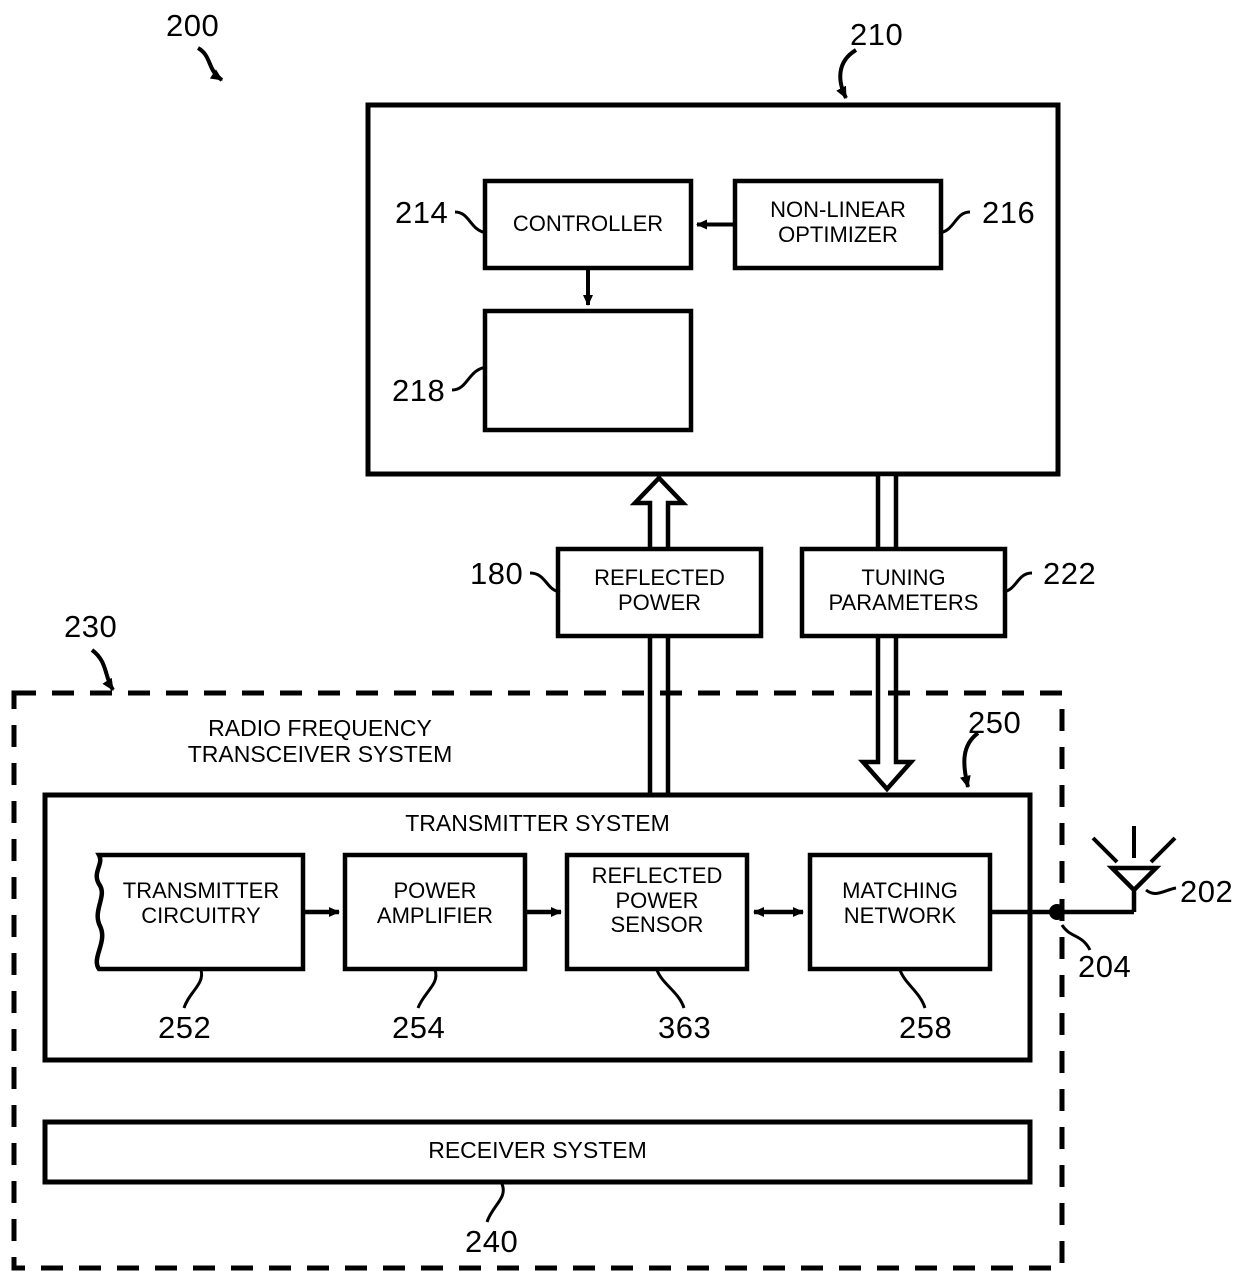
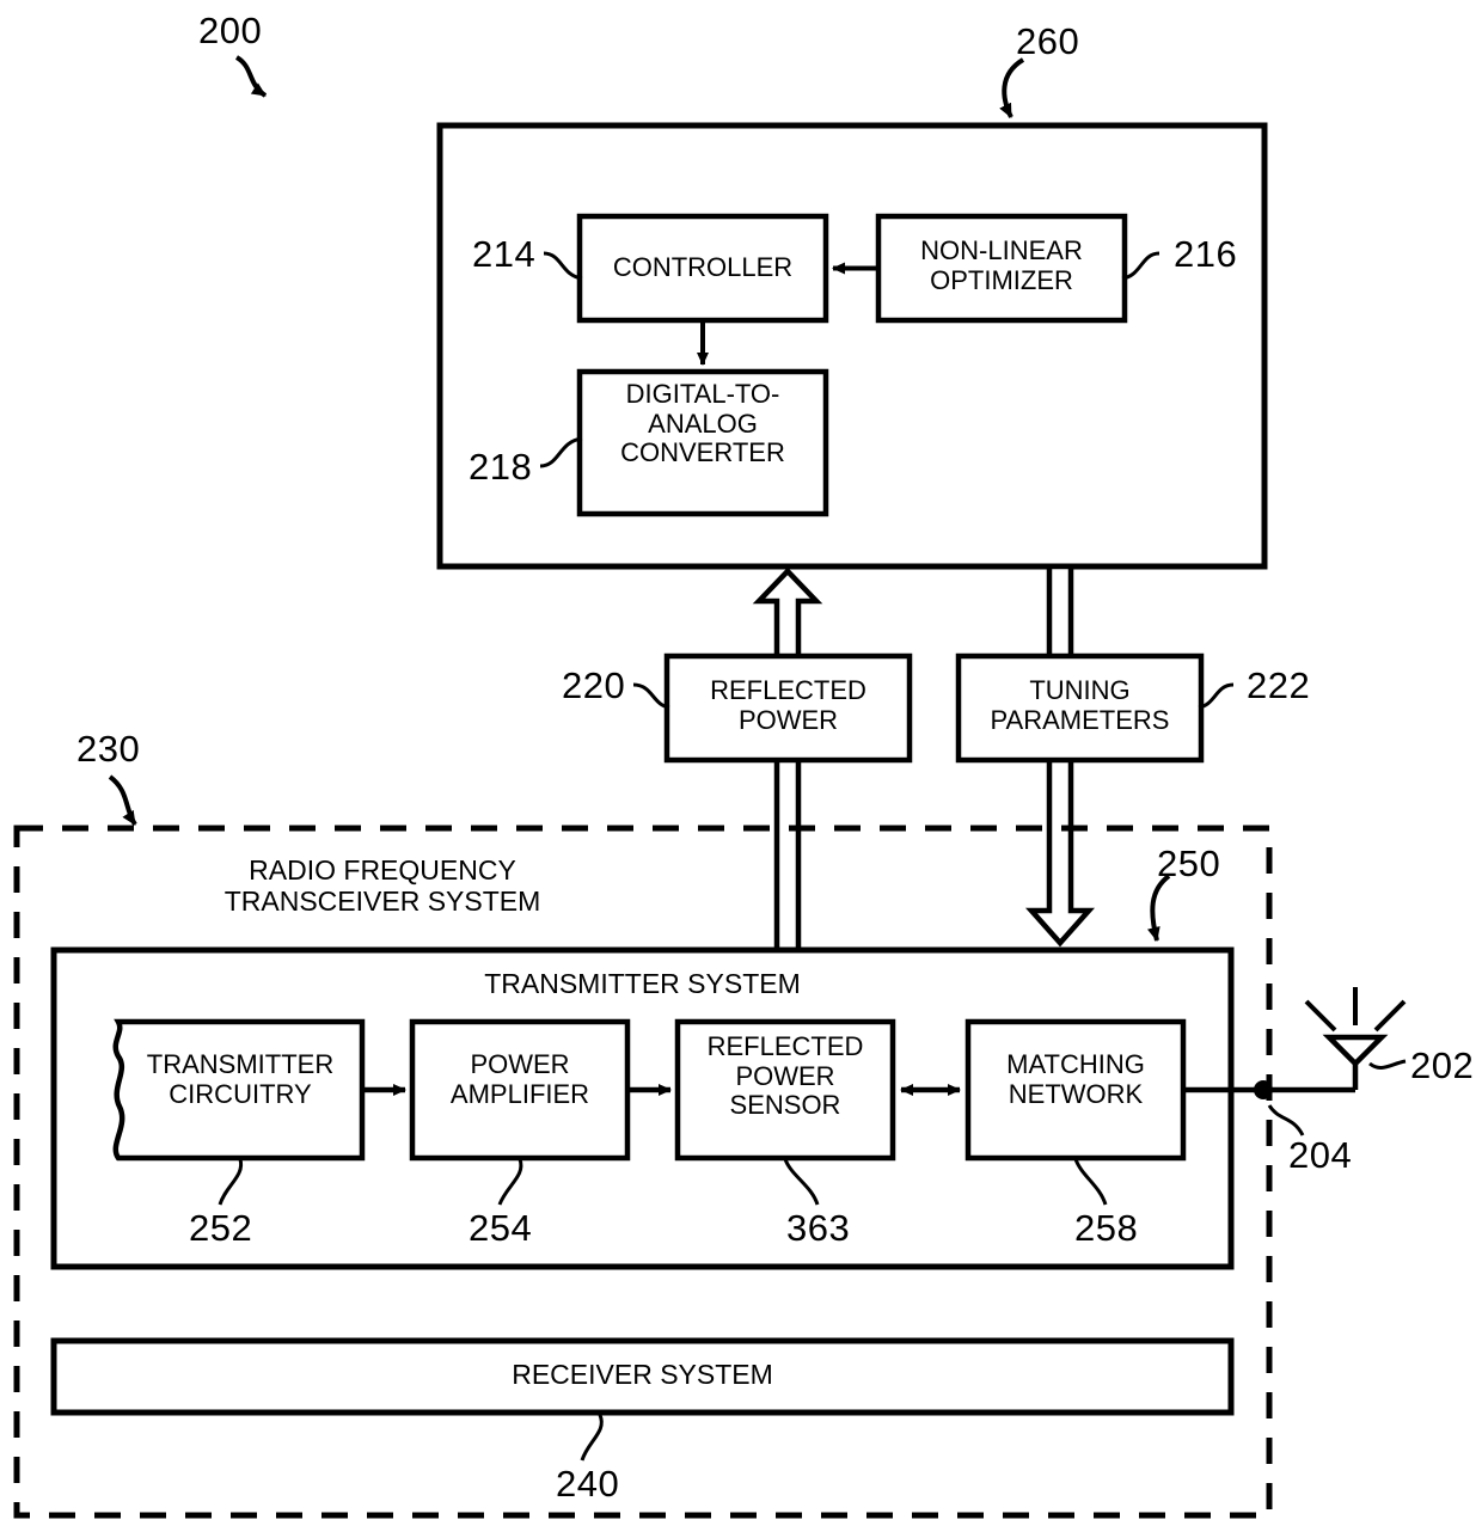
  200
- 210
+ 260
  CONTROLLER
  214
  NON-LINEAR
  OPTIMIZER
  216
+ DIGITAL-TO-
+ ANALOG
+ CONVERTER
  218
  REFLECTED
  POWER
- 180
+ 220
  TUNING
  PARAMETERS
  222
  RADIO FREQUENCY
  TRANSCEIVER SYSTEM
  230
  TRANSMITTER SYSTEM
  250
  TRANSMITTER
  CIRCUITRY
  252
  POWER
  AMPLIFIER
  254
  REFLECTED
  POWER
  SENSOR
  363
  MATCHING
  NETWORK
  258
  202
  204
  RECEIVER SYSTEM
  240
